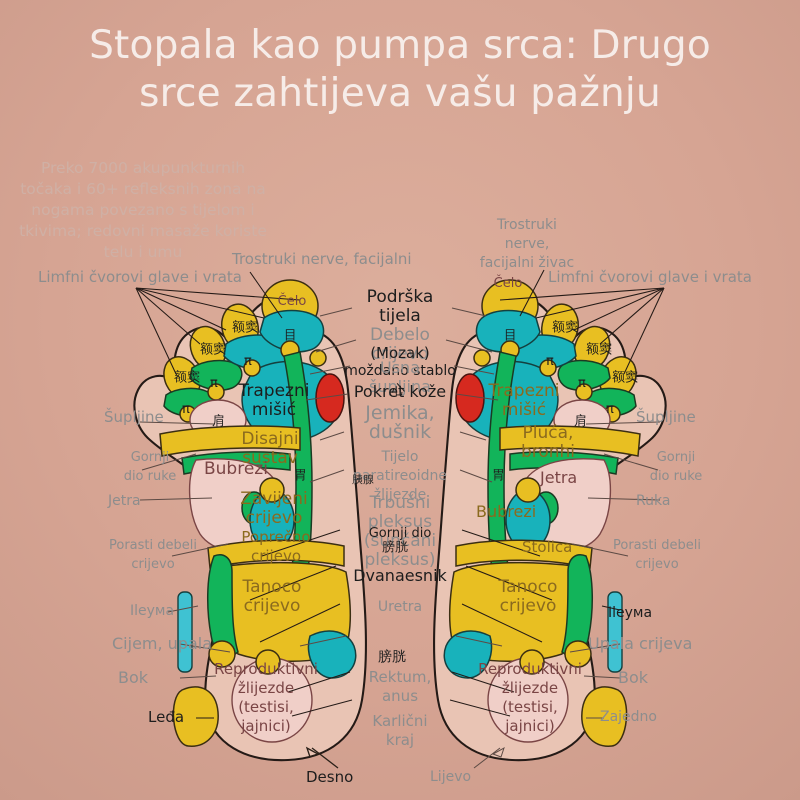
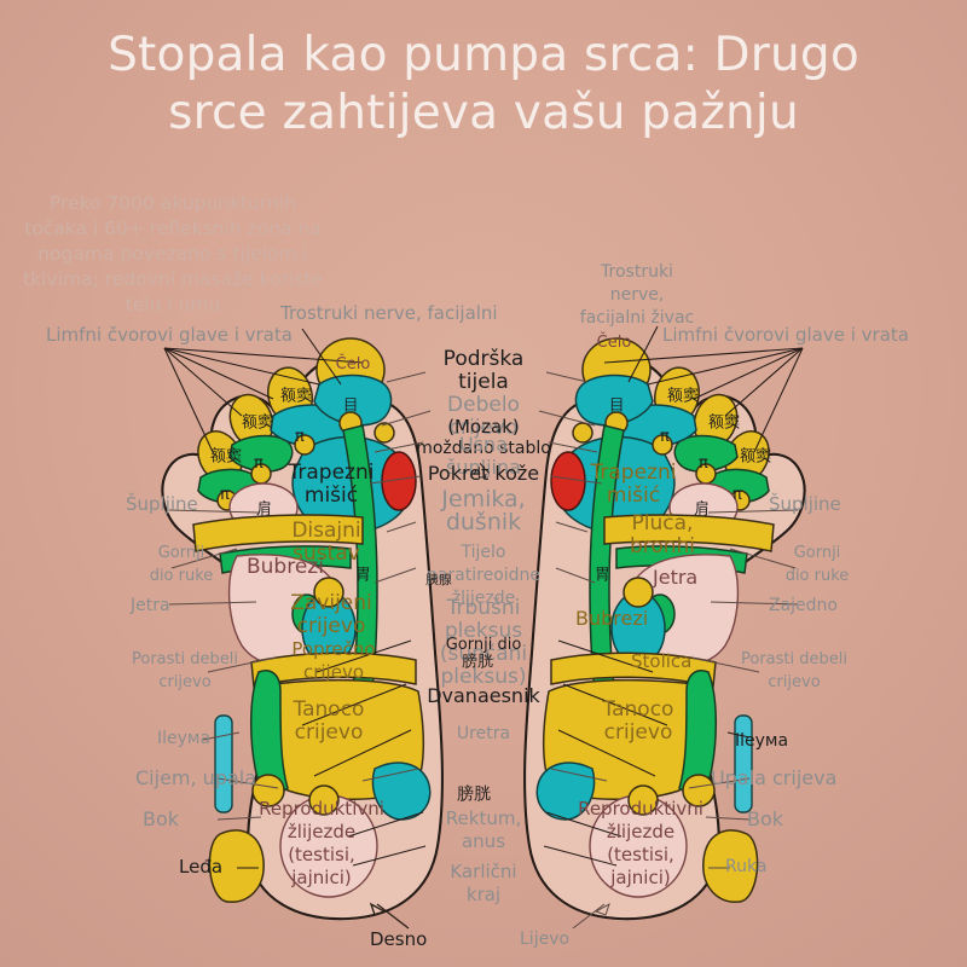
  Stopala kao pumpa srca: Drugo
  srce zahtijeva vašu pažnju
  Limfni čvorovi glave i vrata
  Šupljine
  Gornji
  dio ruke
  Jetra
  Porasti debeli
  crijevo
  Ileyмa
  Cijem, upala
  Bok
  Leđa
  Limfni čvorovi glave i vrata
  Šupljine
  Gornji
  dio ruke
- Ruka
+ Zajedno
  Porasti debeli
  crijevo
  Ileyмa
  Upala crijeva
  Bok
- Zajedno
+ Ruka
  Trostruki nerve, facijalni
  Trostruki
  nerve,
  facijalni živac
  Podrška
  tijela
  Debelo
  crijevo
  (Mozak)
  moždano stablo
  Usna
  šupljina
  Pokret kože
  Jemika,
  dušnik
  Tijelo
  paratireoidne
  žlijezde
  Trbušni
  pleksus
  (sunčani
  pleksus)
  Gornji dio
  Dvanaesnik
  Uretra
  Rektum,
  anus
  Karlični
  kraj
  Čelo
  Trapezni
  mišić
  Disajni
  sustav
  Bubrezi
  Zavijeni
  crijevo
  Poprečno
  crijevo
  Tanoco
  crijevo
  Reproduktivni
  žlijezde
  (testisi,
  jajnici)
  Čelo
  Trapezni
  mišić
  Pluća,
  bronhi
  Jetra
  Bubrezi
  Stolica
  Tanoco
  crijevo
  Reproduktivni
  žlijezde
  (testisi,
  jajnici)
  额窦
  额窦
  额窦
  π
  π
  π
  目
  肩
  胃
  额窦
  额窦
  额窦
  π
  π
  π
  目
  肩
  胃
  心
  胰腺
  膀胱
  膀胱
  Desno
  Lijevo
